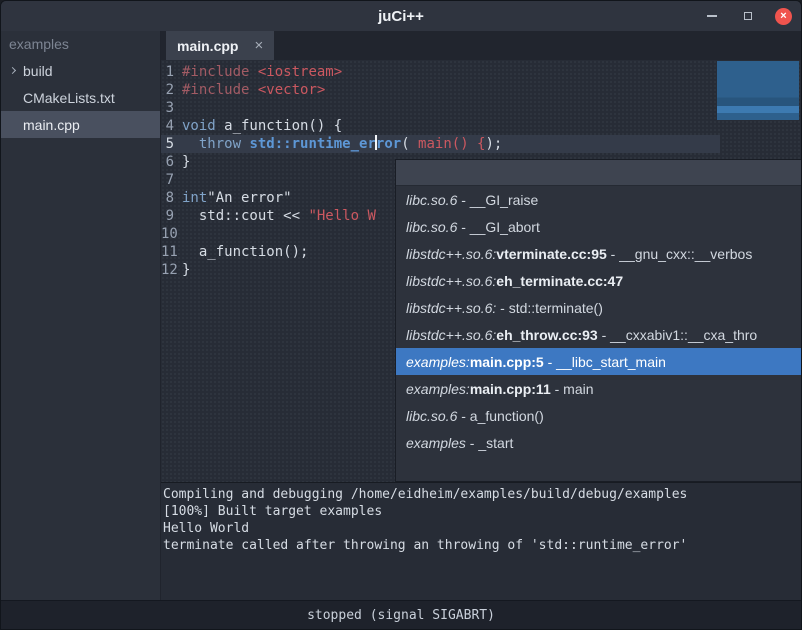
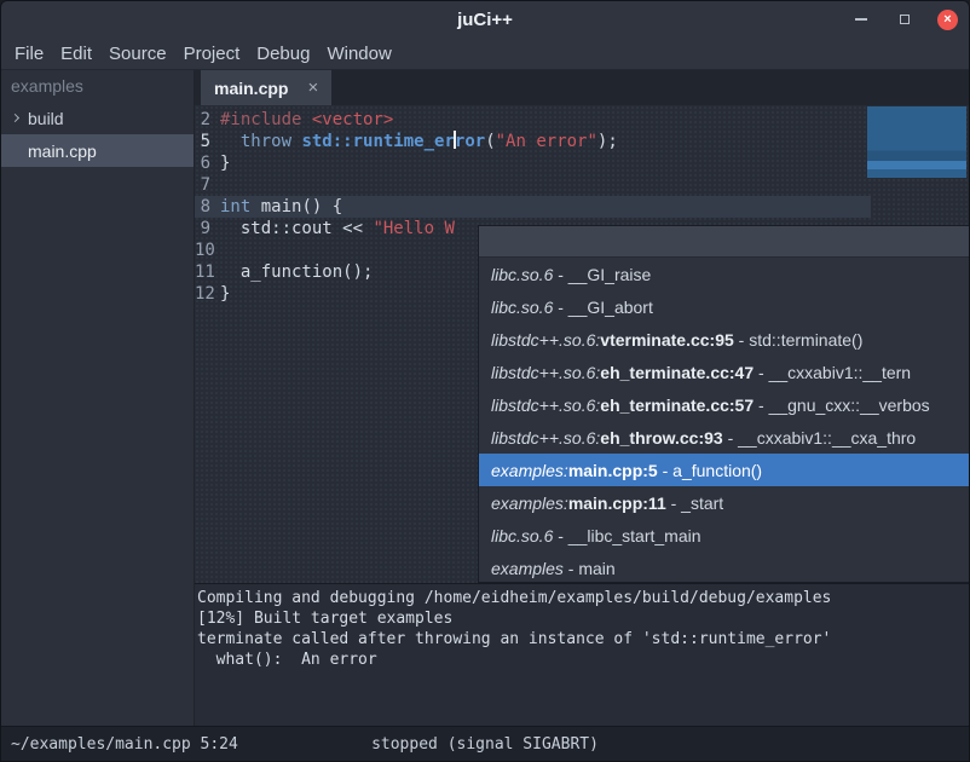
  juCi++
  ×
+ File
+ Edit
+ Source
+ Project
+ Debug
+ Window
  examples
  build
- CMakeLists.txt
  main.cpp
  main.cpp
  ×
- 1 #include <iostream>
  2 #include <vector>
- 3
- 4 void a_function() {
- 5 throw std::runtime_error( main() {);
+ 5 throw std::runtime_error("An error");
  6 }
  7
- 8 int"An error"
+ 8 int main() {
  9 std::cout << "Hello W
  10
  11 a_function();
  12 }
  libc.so.6
  - __GI_raise
  libc.so.6
  - __GI_abort
  libstdc++.so.6:
  vterminate.cc:95
- - __gnu_cxx::__verbos
+ - std::terminate()
  libstdc++.so.6:
  eh_terminate.cc:47
+ - __cxxabiv1::__tern
  libstdc++.so.6:
+ eh_terminate.cc:57
- - std::terminate()
+ - __gnu_cxx::__verbos
  libstdc++.so.6:
  eh_throw.cc:93
  - __cxxabiv1::__cxa_thro
  examples:
  main.cpp:5
- - __libc_start_main
+ - a_function()
  examples:
  main.cpp:11
- - main
+ - _start
  libc.so.6
- - a_function()
+ - __libc_start_main
  examples
- - _start
+ - main
  Compiling and debugging /home/eidheim/examples/build/debug/examples
- [100%] Built target examples
+ [12%] Built target examples
- Hello World
- terminate called after throwing an throwing of 'std::runtime_error'
+ terminate called after throwing an instance of 'std::runtime_error'
+ what(): An error
+ ~/examples/main.cpp 5:24
  stopped (signal SIGABRT)
